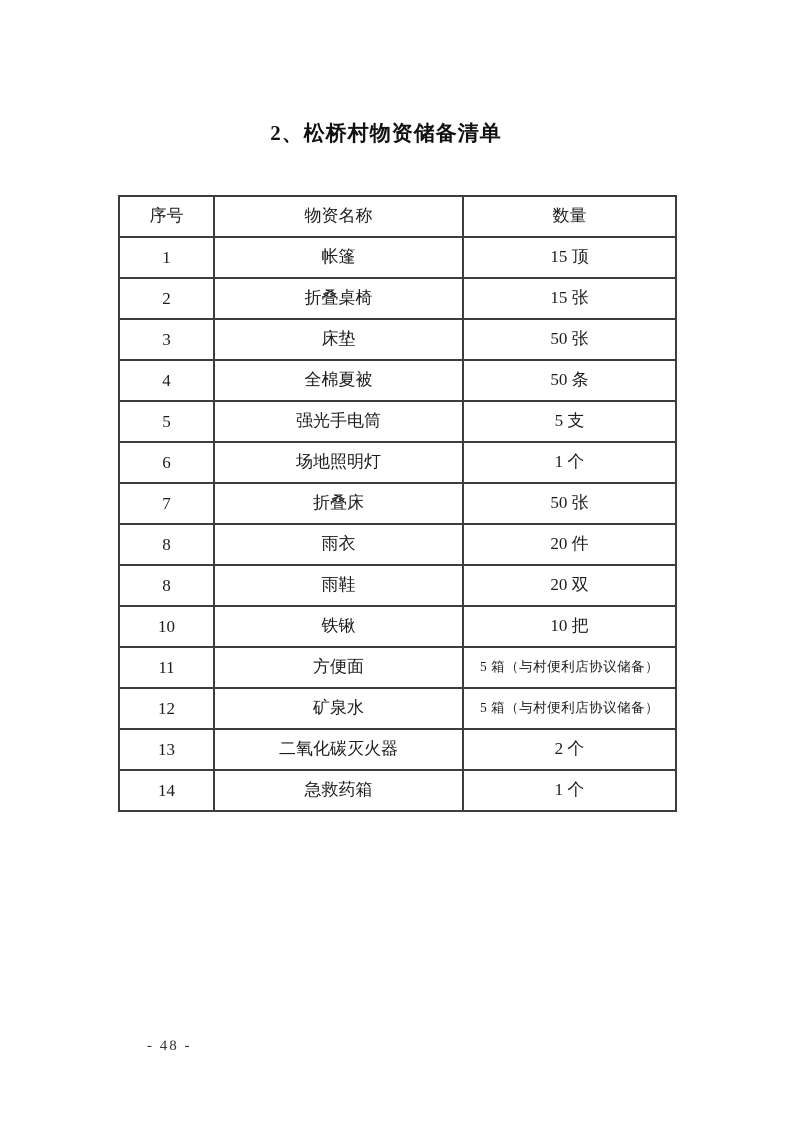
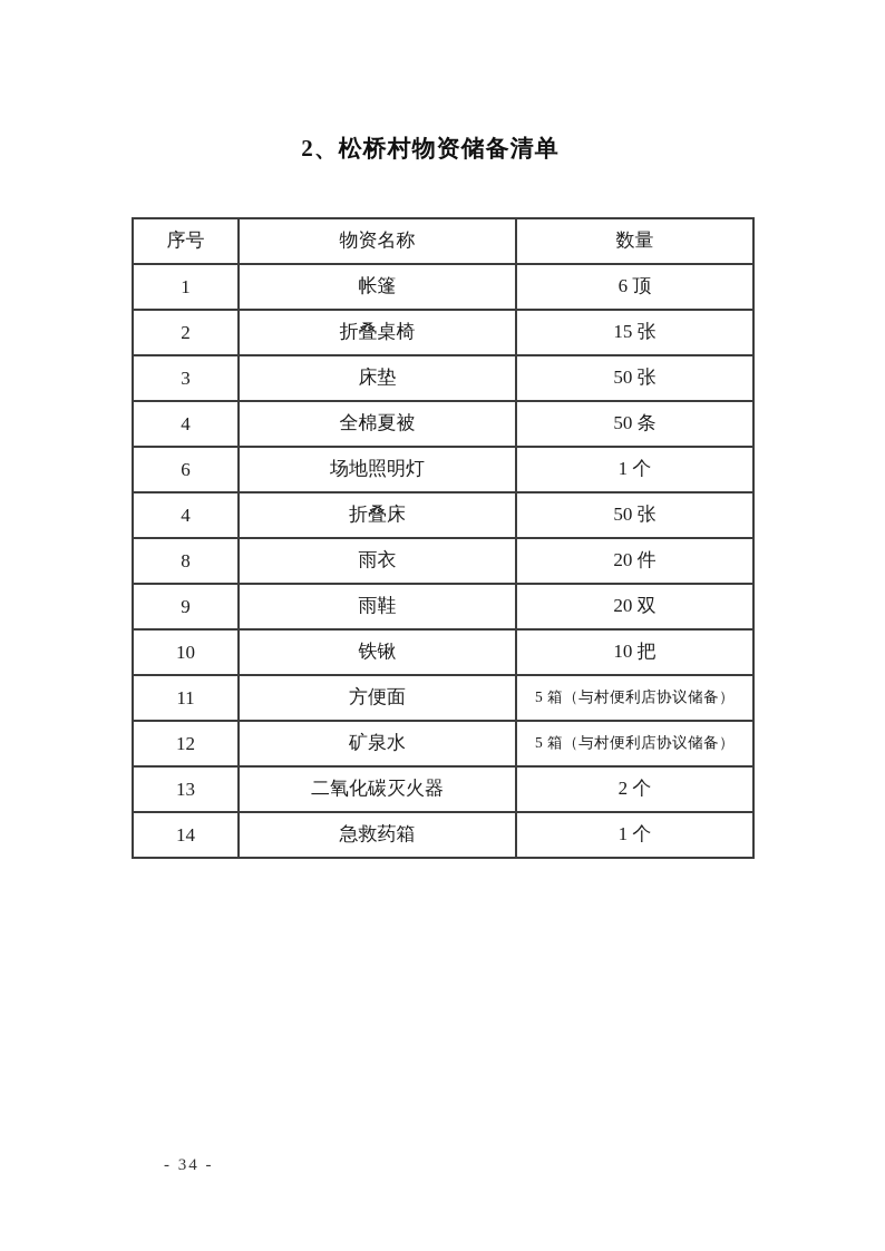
  2、松桥村物资储备清单
  序号	物资名称	数量
- 1	帐篷	15 顶
+ 1	帐篷	6 顶
  2	折叠桌椅	15 张
  3	床垫	50 张
  4	全棉夏被	50 条
- 5	强光手电筒	5 支
  6	场地照明灯	1 个
- 7	折叠床	50 张
+ 4	折叠床	50 张
  8	雨衣	20 件
- 8	雨鞋	20 双
+ 9	雨鞋	20 双
  10	铁锹	10 把
  11	方便面	5 箱（与村便利店协议储备）
  12	矿泉水	5 箱（与村便利店协议储备）
  13	二氧化碳灭火器	2 个
  14	急救药箱	1 个
- - 48 -
+ - 34 -
